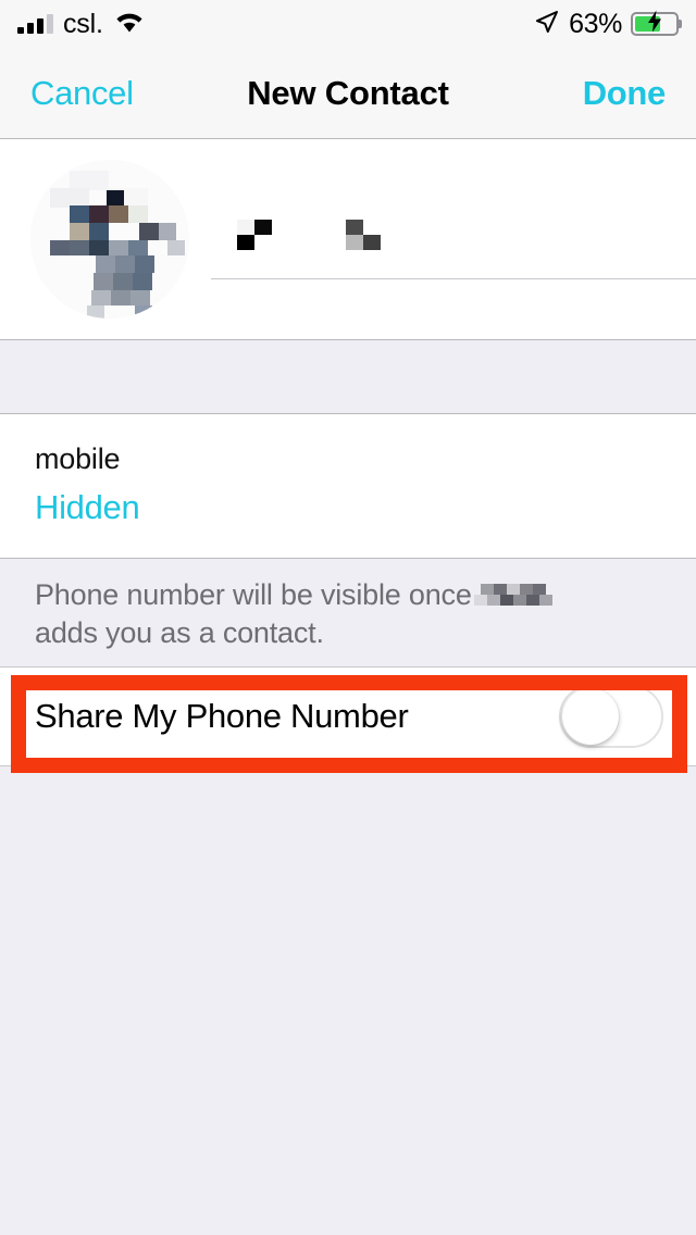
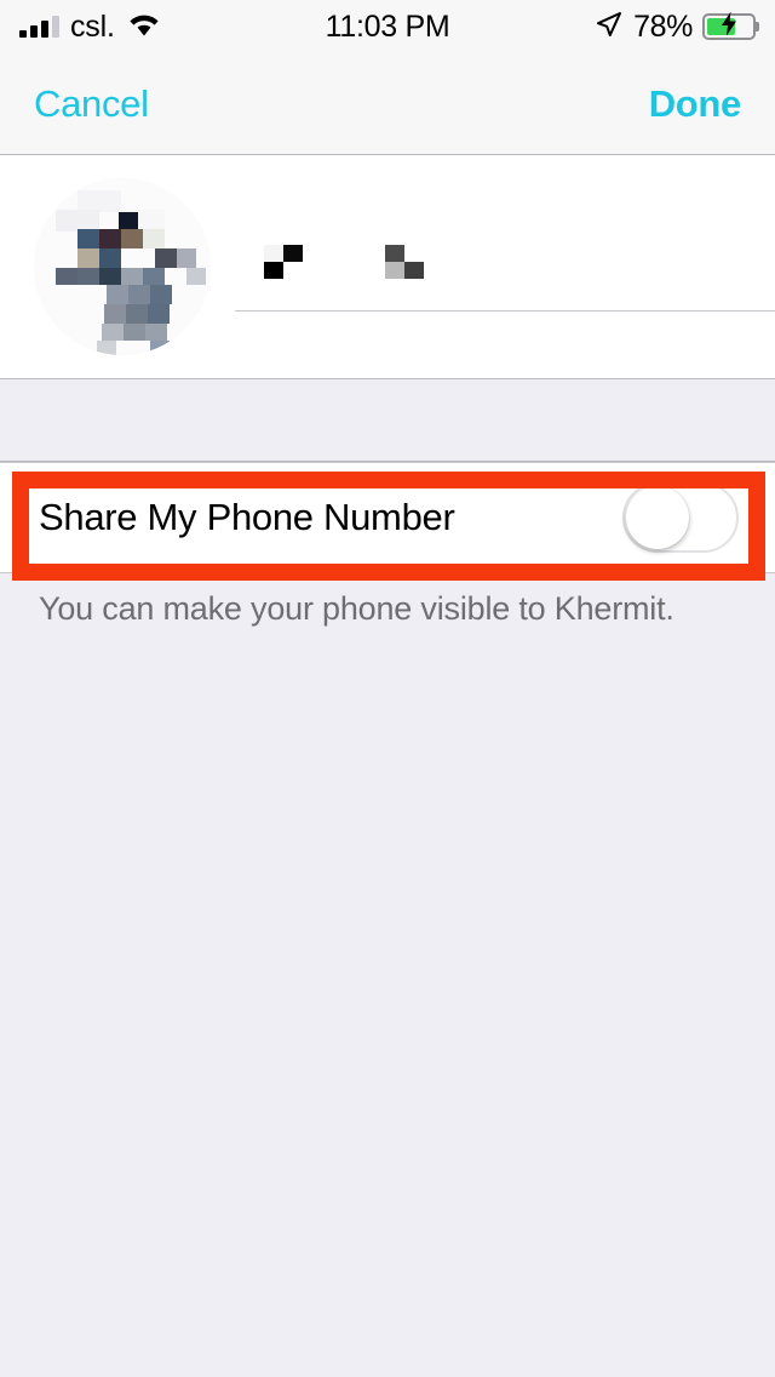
  csl.
+ 11:03 PM
- 63%
+ 78%
  Cancel
- New Contact
  Done
- mobile
- Hidden
- Phone number will be visible once
- adds you as a contact.
  Share My Phone Number
+ You can make your phone visible to Khermit.
